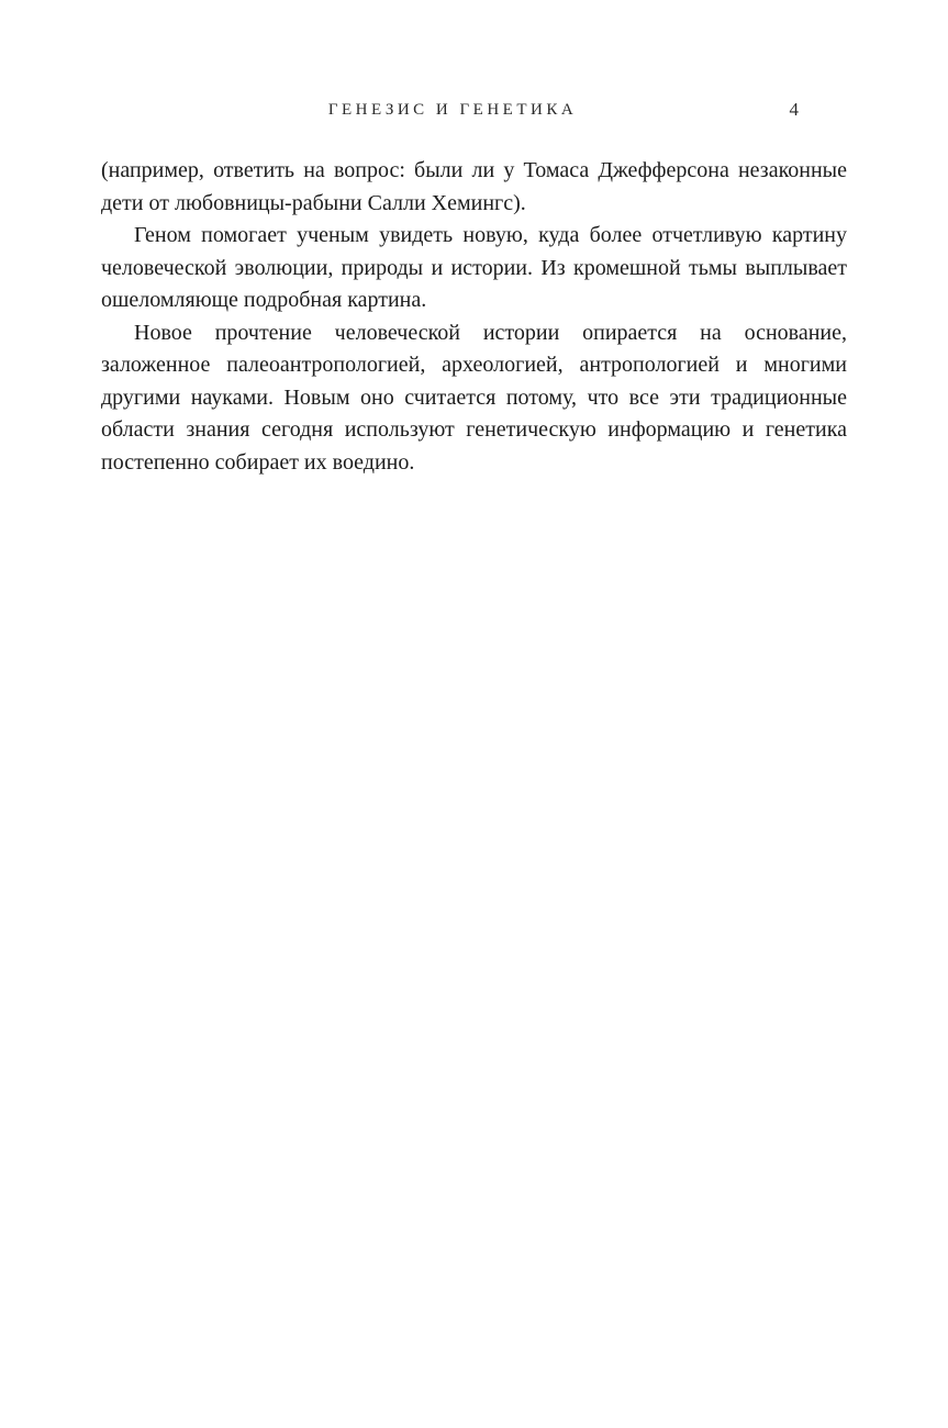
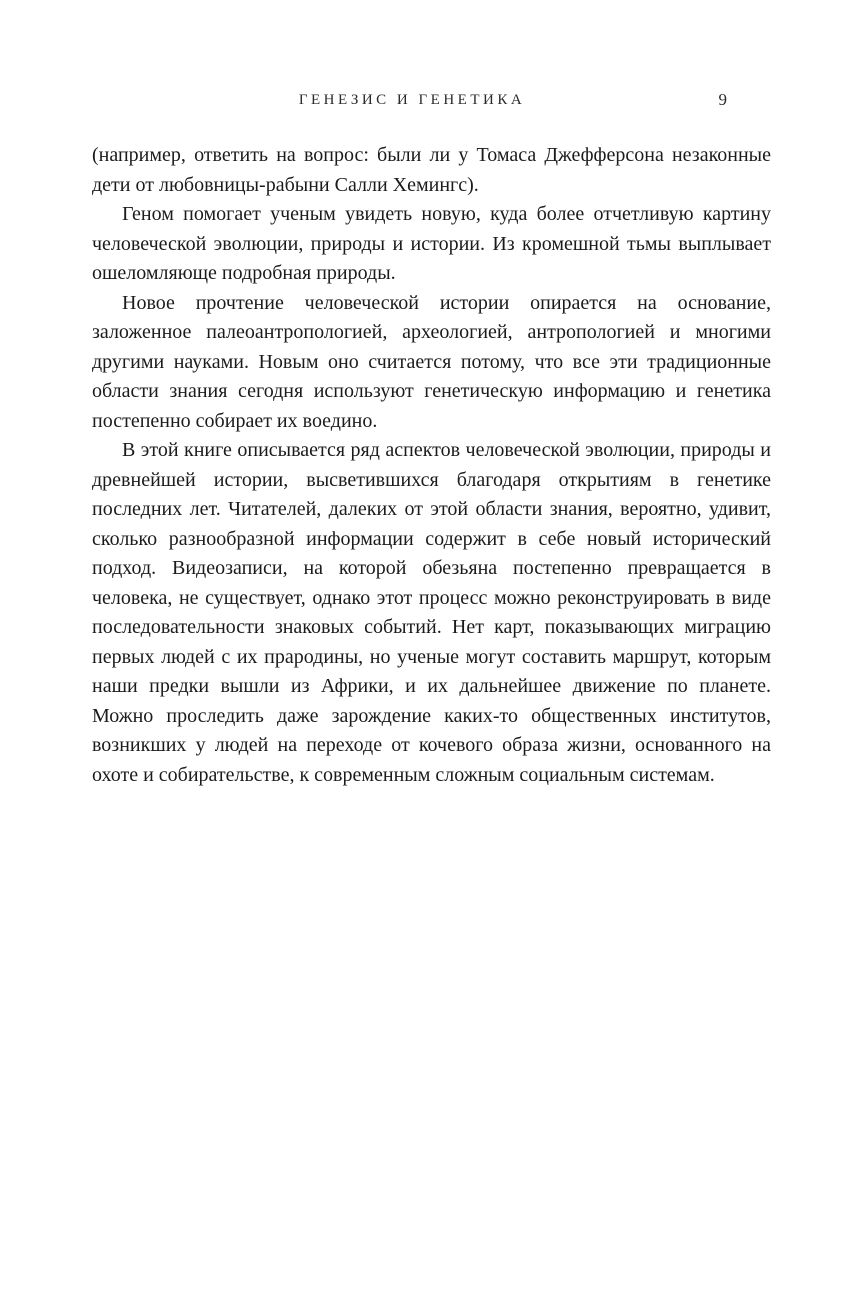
  ГЕНЕЗИС И ГЕНЕТИКА
- 4
+ 9
  (например, ответить на вопрос: были ли у Томаса Джефферсона незаконные дети от любовницы-рабыни Салли Хемингс).
- Геном помогает ученым увидеть новую, куда более отчетливую картину человеческой эволюции, природы и истории. Из кромешной тьмы выплывает ошеломляюще подробная картина.
+ Геном помогает ученым увидеть новую, куда более отчетливую картину человеческой эволюции, природы и истории. Из кромешной тьмы выплывает ошеломляюще подробная природы.
  Новое прочтение человеческой истории опирается на основание, заложенное палеоантропологией, археологией, антропологией и многими другими науками. Новым оно считается потому, что все эти традиционные области знания сегодня используют генетическую информацию и генетика постепенно собирает их воедино.
+ В этой книге описывается ряд аспектов человеческой эволюции, природы и древнейшей истории, высветившихся благодаря открытиям в генетике последних лет. Читателей, далеких от этой области знания, вероятно, удивит, сколько разнообразной информации содержит в себе новый исторический подход. Видеозаписи, на которой обезьяна постепенно превращается в человека, не существует, однако этот процесс можно реконструировать в виде последовательности знаковых событий. Нет карт, показывающих миграцию первых людей с их прародины, но ученые могут составить маршрут, которым наши предки вышли из Африки, и их дальнейшее движение по планете. Можно проследить даже зарождение каких-то общественных институтов, возникших у людей на переходе от кочевого образа жизни, основанного на охоте и собирательстве, к современным сложным социальным системам.
